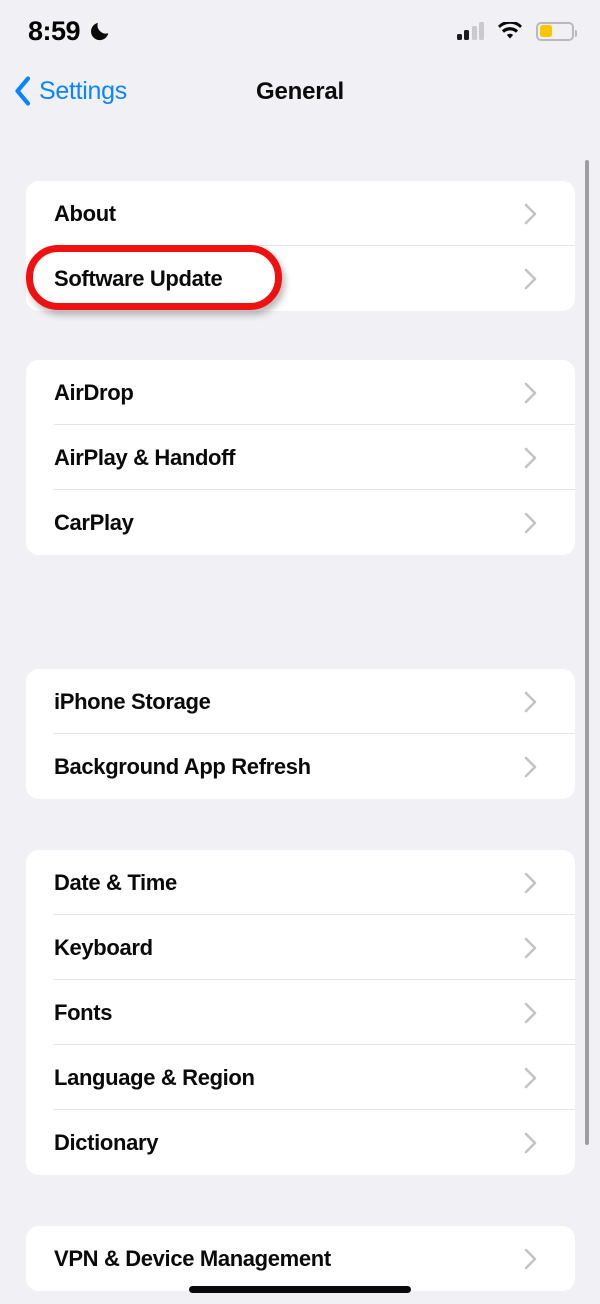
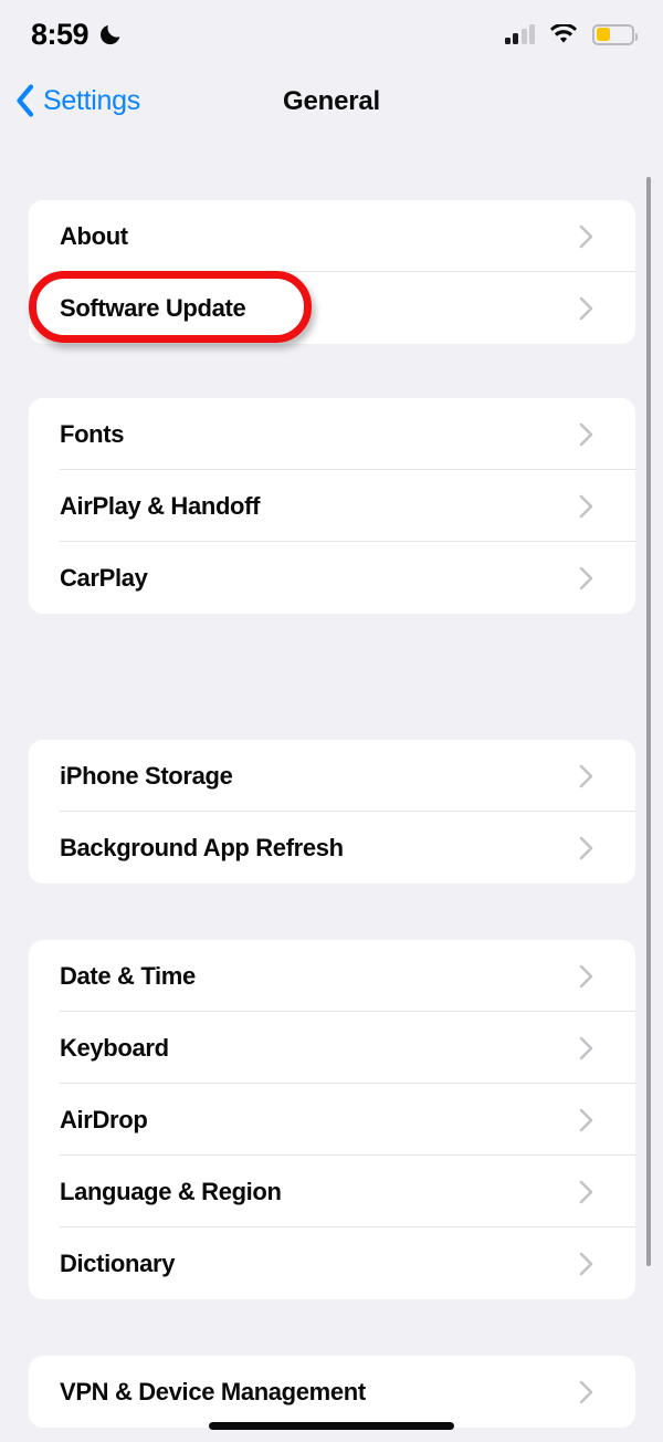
  8:59
  Settings
  General
  About
  Software Update
- AirDrop
+ Fonts
  AirPlay & Handoff
  CarPlay
  iPhone Storage
  Background App Refresh
  Date & Time
  Keyboard
- Fonts
+ AirDrop
  Language & Region
  Dictionary
  VPN & Device Management
